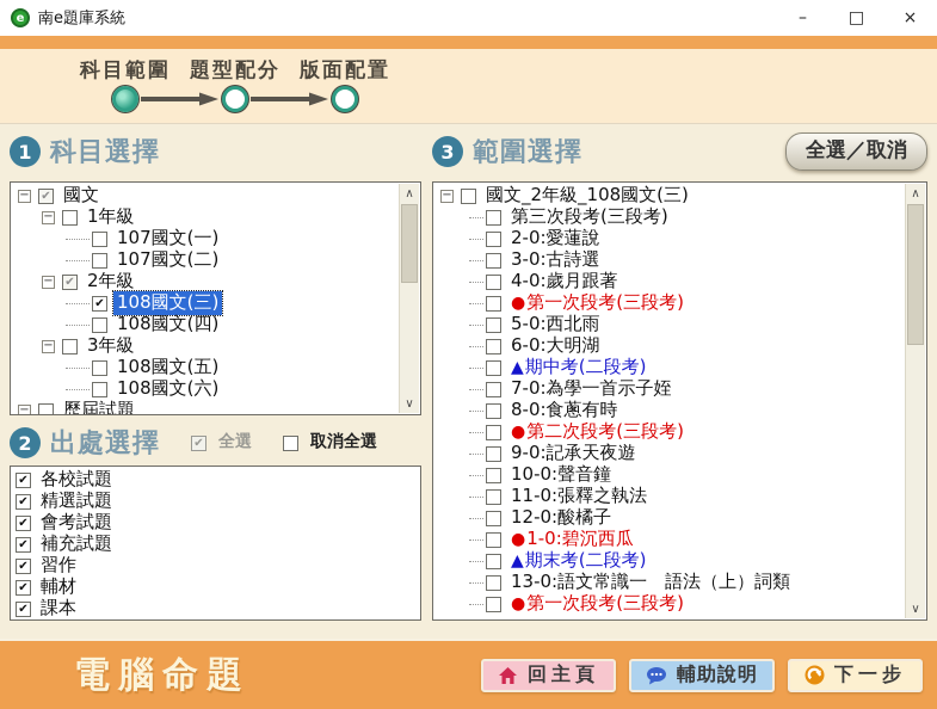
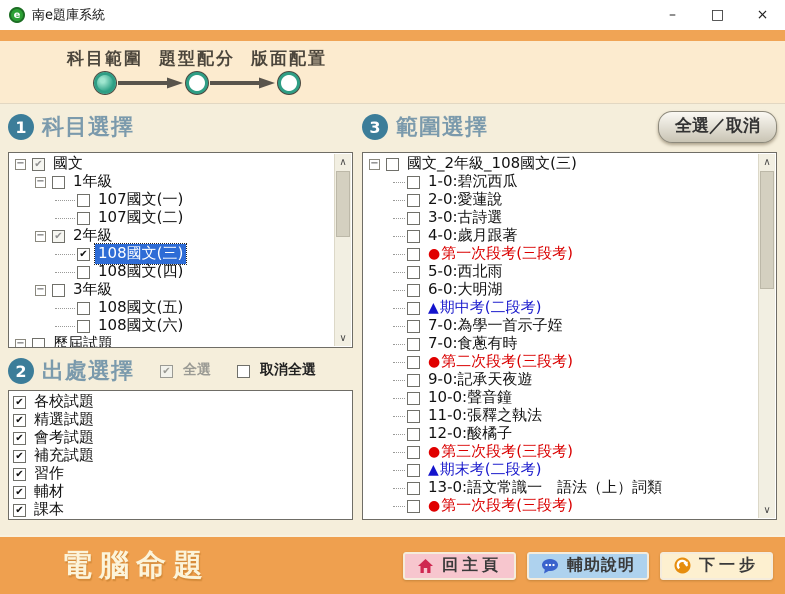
  e
  南e題庫系統
  –
  □
  ×
  科目範圍
  題型配分
  版面配置
  1
  科目選擇
  −
  ✔
  國文
  −
  1年級
  107國文(一)
  107國文(二)
  −
  ✔
  2年級
  ✔
  108國文(三)
  108國文(四)
  −
  3年級
  108國文(五)
  108國文(六)
  −
  歷屆試題
  ∧
  ∨
  2
  出處選擇
  ✔
  全選
  取消全選
  ✔
  各校試題
  ✔
  精選試題
  ✔
  會考試題
  ✔
  補充試題
  ✔
  習作
  ✔
  輔材
  ✔
  課本
  3
  範圍選擇
  全選／取消
  −
  國文_2年級_108國文(三)
- 第三次段考(三段考)
+ 1-0:碧沉西瓜
  2-0:愛蓮說
  3-0:古詩選
  4-0:歲月跟著
  ●第一次段考(三段考)
  5-0:西北雨
  6-0:大明湖
  ▲期中考(二段考)
  7-0:為學一首示子姪
- 8-0:食蔥有時
+ 7-0:食蔥有時
  ●第二次段考(三段考)
  9-0:記承天夜遊
  10-0:聲音鐘
  11-0:張釋之執法
  12-0:酸橘子
- ●1-0:碧沉西瓜
+ ●第三次段考(三段考)
  ▲期末考(二段考)
  13-0:語文常識一 語法（上）詞類
  ●第一次段考(三段考)
  ∧
  ∨
  電腦命題
  回主頁
  輔助說明
  下一步
